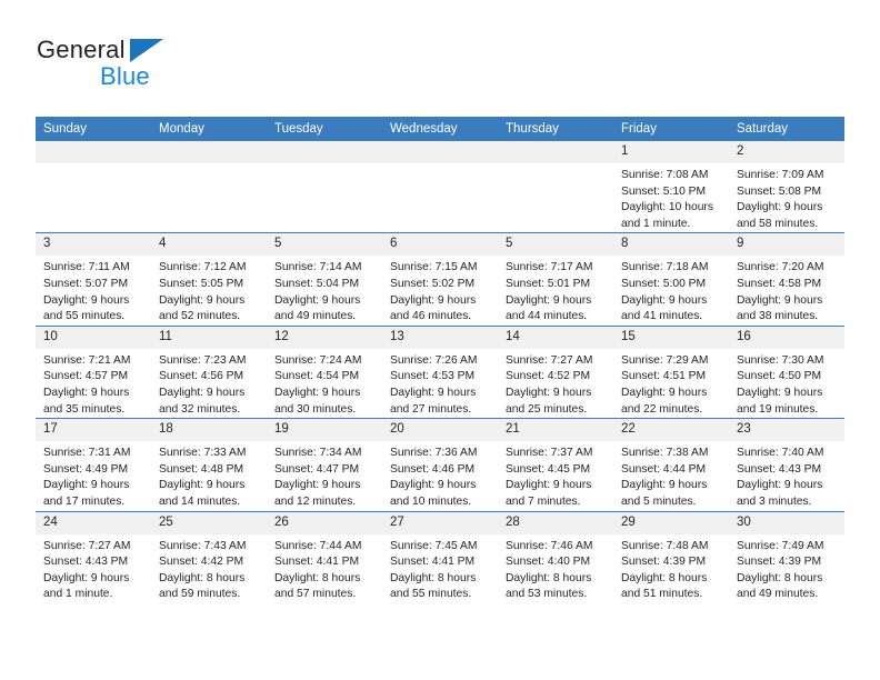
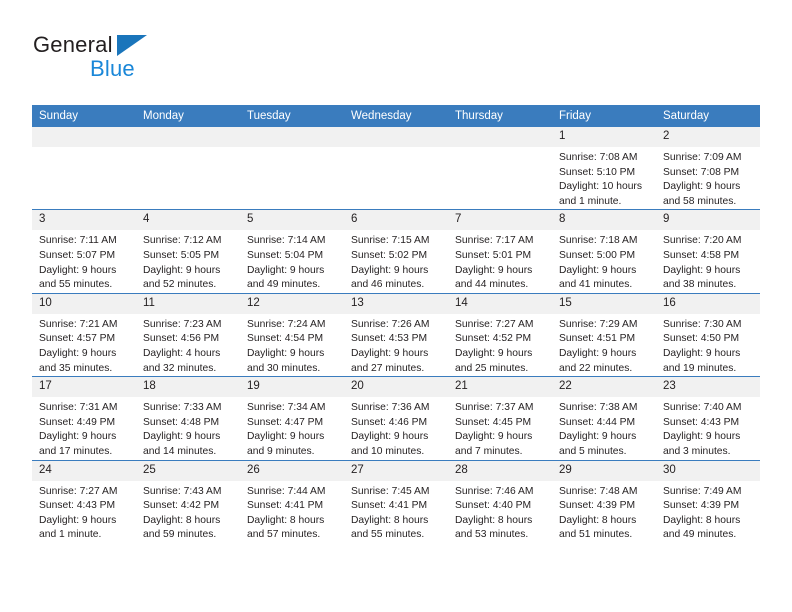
  General
  Blue
  Sunday	Monday	Tuesday	Wednesday	Thursday	Friday	Saturday
- 					1Sunrise: 7:08 AMSunset: 5:10 PMDaylight: 10 hours and 1 minute.	2Sunrise: 7:09 AMSunset: 5:08 PMDaylight: 9 hours and 58 minutes.
+ 					1Sunrise: 7:08 AMSunset: 5:10 PMDaylight: 10 hours and 1 minute.	2Sunrise: 7:09 AMSunset: 7:08 PMDaylight: 9 hours and 58 minutes.
- 3Sunrise: 7:11 AMSunset: 5:07 PMDaylight: 9 hours and 55 minutes.	4Sunrise: 7:12 AMSunset: 5:05 PMDaylight: 9 hours and 52 minutes.	5Sunrise: 7:14 AMSunset: 5:04 PMDaylight: 9 hours and 49 minutes.	6Sunrise: 7:15 AMSunset: 5:02 PMDaylight: 9 hours and 46 minutes.	5Sunrise: 7:17 AMSunset: 5:01 PMDaylight: 9 hours and 44 minutes.	8Sunrise: 7:18 AMSunset: 5:00 PMDaylight: 9 hours and 41 minutes.	9Sunrise: 7:20 AMSunset: 4:58 PMDaylight: 9 hours and 38 minutes.
+ 3Sunrise: 7:11 AMSunset: 5:07 PMDaylight: 9 hours and 55 minutes.	4Sunrise: 7:12 AMSunset: 5:05 PMDaylight: 9 hours and 52 minutes.	5Sunrise: 7:14 AMSunset: 5:04 PMDaylight: 9 hours and 49 minutes.	6Sunrise: 7:15 AMSunset: 5:02 PMDaylight: 9 hours and 46 minutes.	7Sunrise: 7:17 AMSunset: 5:01 PMDaylight: 9 hours and 44 minutes.	8Sunrise: 7:18 AMSunset: 5:00 PMDaylight: 9 hours and 41 minutes.	9Sunrise: 7:20 AMSunset: 4:58 PMDaylight: 9 hours and 38 minutes.
- 10Sunrise: 7:21 AMSunset: 4:57 PMDaylight: 9 hours and 35 minutes.	11Sunrise: 7:23 AMSunset: 4:56 PMDaylight: 9 hours and 32 minutes.	12Sunrise: 7:24 AMSunset: 4:54 PMDaylight: 9 hours and 30 minutes.	13Sunrise: 7:26 AMSunset: 4:53 PMDaylight: 9 hours and 27 minutes.	14Sunrise: 7:27 AMSunset: 4:52 PMDaylight: 9 hours and 25 minutes.	15Sunrise: 7:29 AMSunset: 4:51 PMDaylight: 9 hours and 22 minutes.	16Sunrise: 7:30 AMSunset: 4:50 PMDaylight: 9 hours and 19 minutes.
+ 10Sunrise: 7:21 AMSunset: 4:57 PMDaylight: 9 hours and 35 minutes.	11Sunrise: 7:23 AMSunset: 4:56 PMDaylight: 4 hours and 32 minutes.	12Sunrise: 7:24 AMSunset: 4:54 PMDaylight: 9 hours and 30 minutes.	13Sunrise: 7:26 AMSunset: 4:53 PMDaylight: 9 hours and 27 minutes.	14Sunrise: 7:27 AMSunset: 4:52 PMDaylight: 9 hours and 25 minutes.	15Sunrise: 7:29 AMSunset: 4:51 PMDaylight: 9 hours and 22 minutes.	16Sunrise: 7:30 AMSunset: 4:50 PMDaylight: 9 hours and 19 minutes.
- 17Sunrise: 7:31 AMSunset: 4:49 PMDaylight: 9 hours and 17 minutes.	18Sunrise: 7:33 AMSunset: 4:48 PMDaylight: 9 hours and 14 minutes.	19Sunrise: 7:34 AMSunset: 4:47 PMDaylight: 9 hours and 12 minutes.	20Sunrise: 7:36 AMSunset: 4:46 PMDaylight: 9 hours and 10 minutes.	21Sunrise: 7:37 AMSunset: 4:45 PMDaylight: 9 hours and 7 minutes.	22Sunrise: 7:38 AMSunset: 4:44 PMDaylight: 9 hours and 5 minutes.	23Sunrise: 7:40 AMSunset: 4:43 PMDaylight: 9 hours and 3 minutes.
+ 17Sunrise: 7:31 AMSunset: 4:49 PMDaylight: 9 hours and 17 minutes.	18Sunrise: 7:33 AMSunset: 4:48 PMDaylight: 9 hours and 14 minutes.	19Sunrise: 7:34 AMSunset: 4:47 PMDaylight: 9 hours and 9 minutes.	20Sunrise: 7:36 AMSunset: 4:46 PMDaylight: 9 hours and 10 minutes.	21Sunrise: 7:37 AMSunset: 4:45 PMDaylight: 9 hours and 7 minutes.	22Sunrise: 7:38 AMSunset: 4:44 PMDaylight: 9 hours and 5 minutes.	23Sunrise: 7:40 AMSunset: 4:43 PMDaylight: 9 hours and 3 minutes.
  24Sunrise: 7:27 AMSunset: 4:43 PMDaylight: 9 hours and 1 minute.	25Sunrise: 7:43 AMSunset: 4:42 PMDaylight: 8 hours and 59 minutes.	26Sunrise: 7:44 AMSunset: 4:41 PMDaylight: 8 hours and 57 minutes.	27Sunrise: 7:45 AMSunset: 4:41 PMDaylight: 8 hours and 55 minutes.	28Sunrise: 7:46 AMSunset: 4:40 PMDaylight: 8 hours and 53 minutes.	29Sunrise: 7:48 AMSunset: 4:39 PMDaylight: 8 hours and 51 minutes.	30Sunrise: 7:49 AMSunset: 4:39 PMDaylight: 8 hours and 49 minutes.
